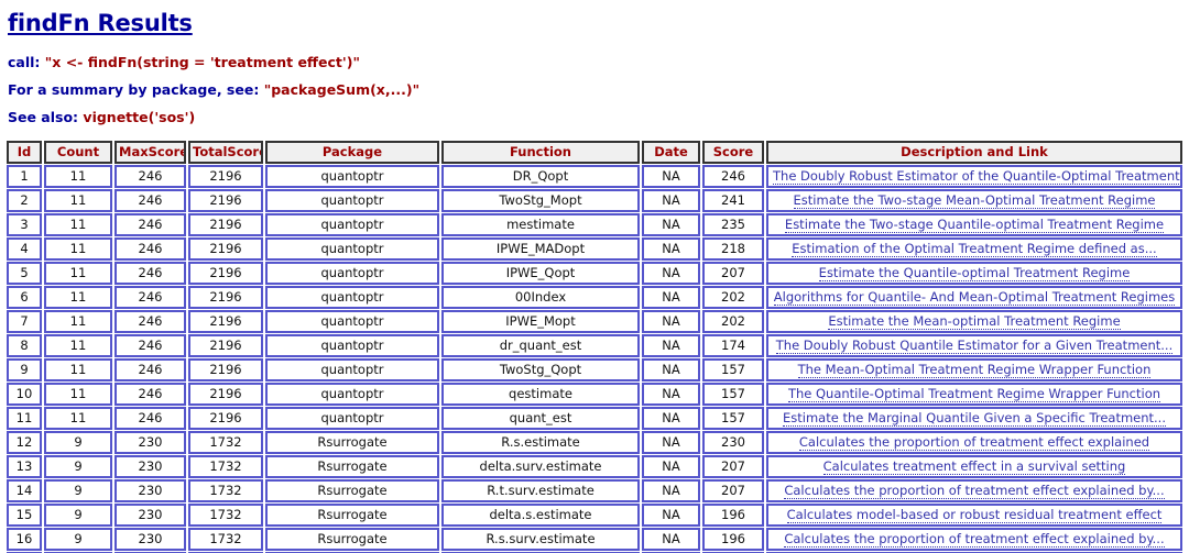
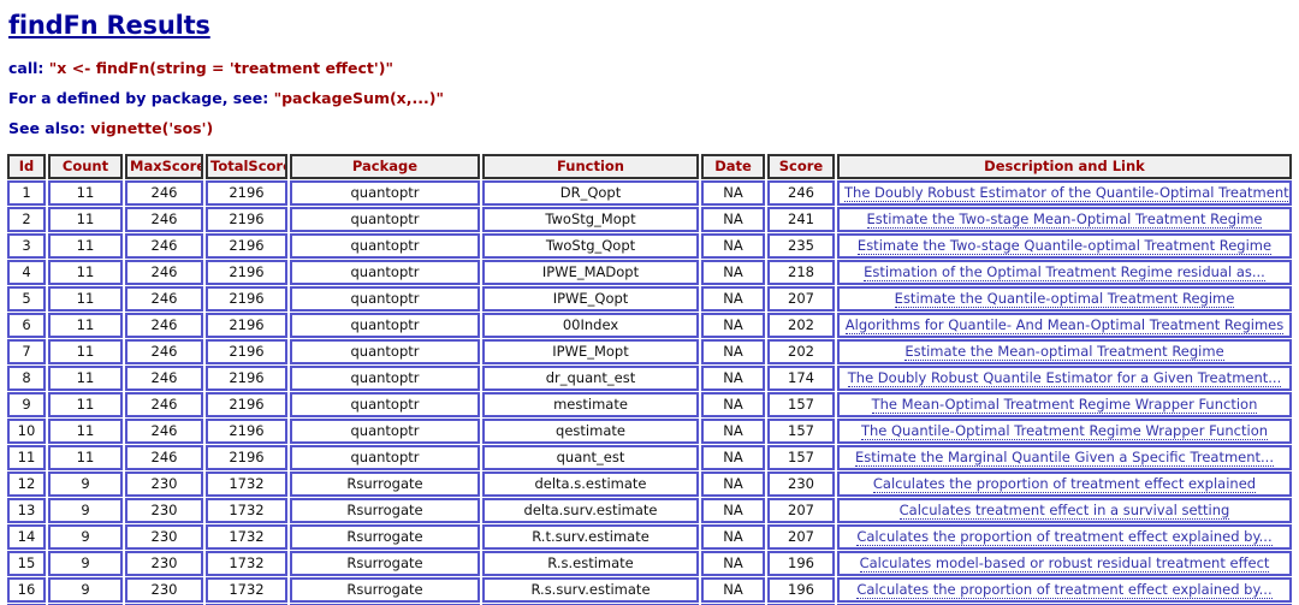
  findFn Results
  call: "x <- findFn(string = 'treatment effect')"
- For a summary by package, see: "packageSum(x,...)"
+ For a defined by package, see: "packageSum(x,...)"
  See also: vignette('sos')
  Id	Count	MaxScore	TotalScore	Package	Function	Date	Score	Description and Link
  1	11	246	2196	quantoptr	DR_Qopt	NA	246	The Doubly Robust Estimator of the Quantile-Optimal Treatment
  2	11	246	2196	quantoptr	TwoStg_Mopt	NA	241	Estimate the Two-stage Mean-Optimal Treatment Regime
- 3	11	246	2196	quantoptr	mestimate	NA	235	Estimate the Two-stage Quantile-optimal Treatment Regime
+ 3	11	246	2196	quantoptr	TwoStg_Qopt	NA	235	Estimate the Two-stage Quantile-optimal Treatment Regime
- 4	11	246	2196	quantoptr	IPWE_MADopt	NA	218	Estimation of the Optimal Treatment Regime defined as...
+ 4	11	246	2196	quantoptr	IPWE_MADopt	NA	218	Estimation of the Optimal Treatment Regime residual as...
  5	11	246	2196	quantoptr	IPWE_Qopt	NA	207	Estimate the Quantile-optimal Treatment Regime
  6	11	246	2196	quantoptr	00Index	NA	202	Algorithms for Quantile- And Mean-Optimal Treatment Regimes
  7	11	246	2196	quantoptr	IPWE_Mopt	NA	202	Estimate the Mean-optimal Treatment Regime
  8	11	246	2196	quantoptr	dr_quant_est	NA	174	The Doubly Robust Quantile Estimator for a Given Treatment...
- 9	11	246	2196	quantoptr	TwoStg_Qopt	NA	157	The Mean-Optimal Treatment Regime Wrapper Function
+ 9	11	246	2196	quantoptr	mestimate	NA	157	The Mean-Optimal Treatment Regime Wrapper Function
  10	11	246	2196	quantoptr	qestimate	NA	157	The Quantile-Optimal Treatment Regime Wrapper Function
  11	11	246	2196	quantoptr	quant_est	NA	157	Estimate the Marginal Quantile Given a Specific Treatment...
- 12	9	230	1732	Rsurrogate	R.s.estimate	NA	230	Calculates the proportion of treatment effect explained
+ 12	9	230	1732	Rsurrogate	delta.s.estimate	NA	230	Calculates the proportion of treatment effect explained
  13	9	230	1732	Rsurrogate	delta.surv.estimate	NA	207	Calculates treatment effect in a survival setting
  14	9	230	1732	Rsurrogate	R.t.surv.estimate	NA	207	Calculates the proportion of treatment effect explained by...
- 15	9	230	1732	Rsurrogate	delta.s.estimate	NA	196	Calculates model-based or robust residual treatment effect
+ 15	9	230	1732	Rsurrogate	R.s.estimate	NA	196	Calculates model-based or robust residual treatment effect
  16	9	230	1732	Rsurrogate	R.s.surv.estimate	NA	196	Calculates the proportion of treatment effect explained by...
